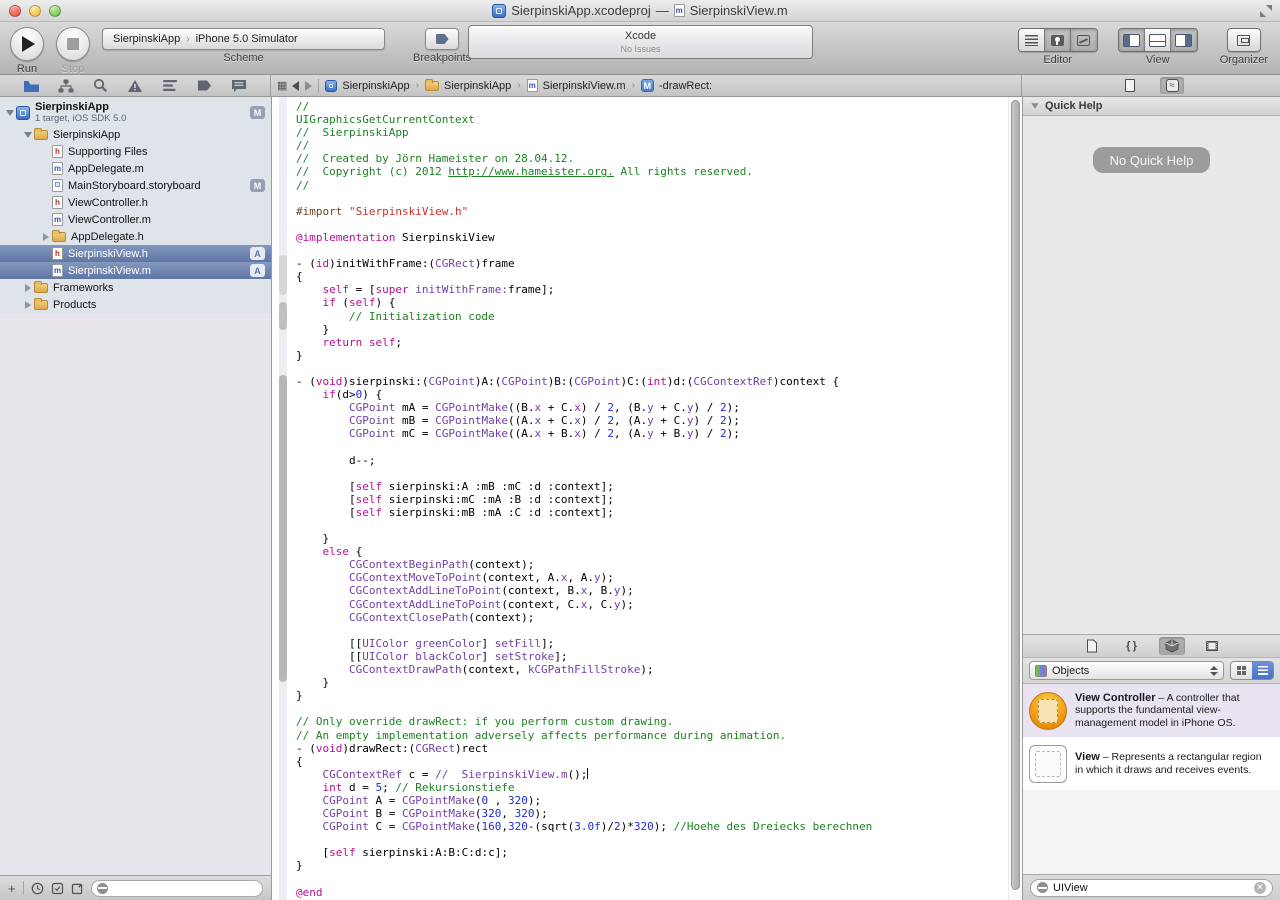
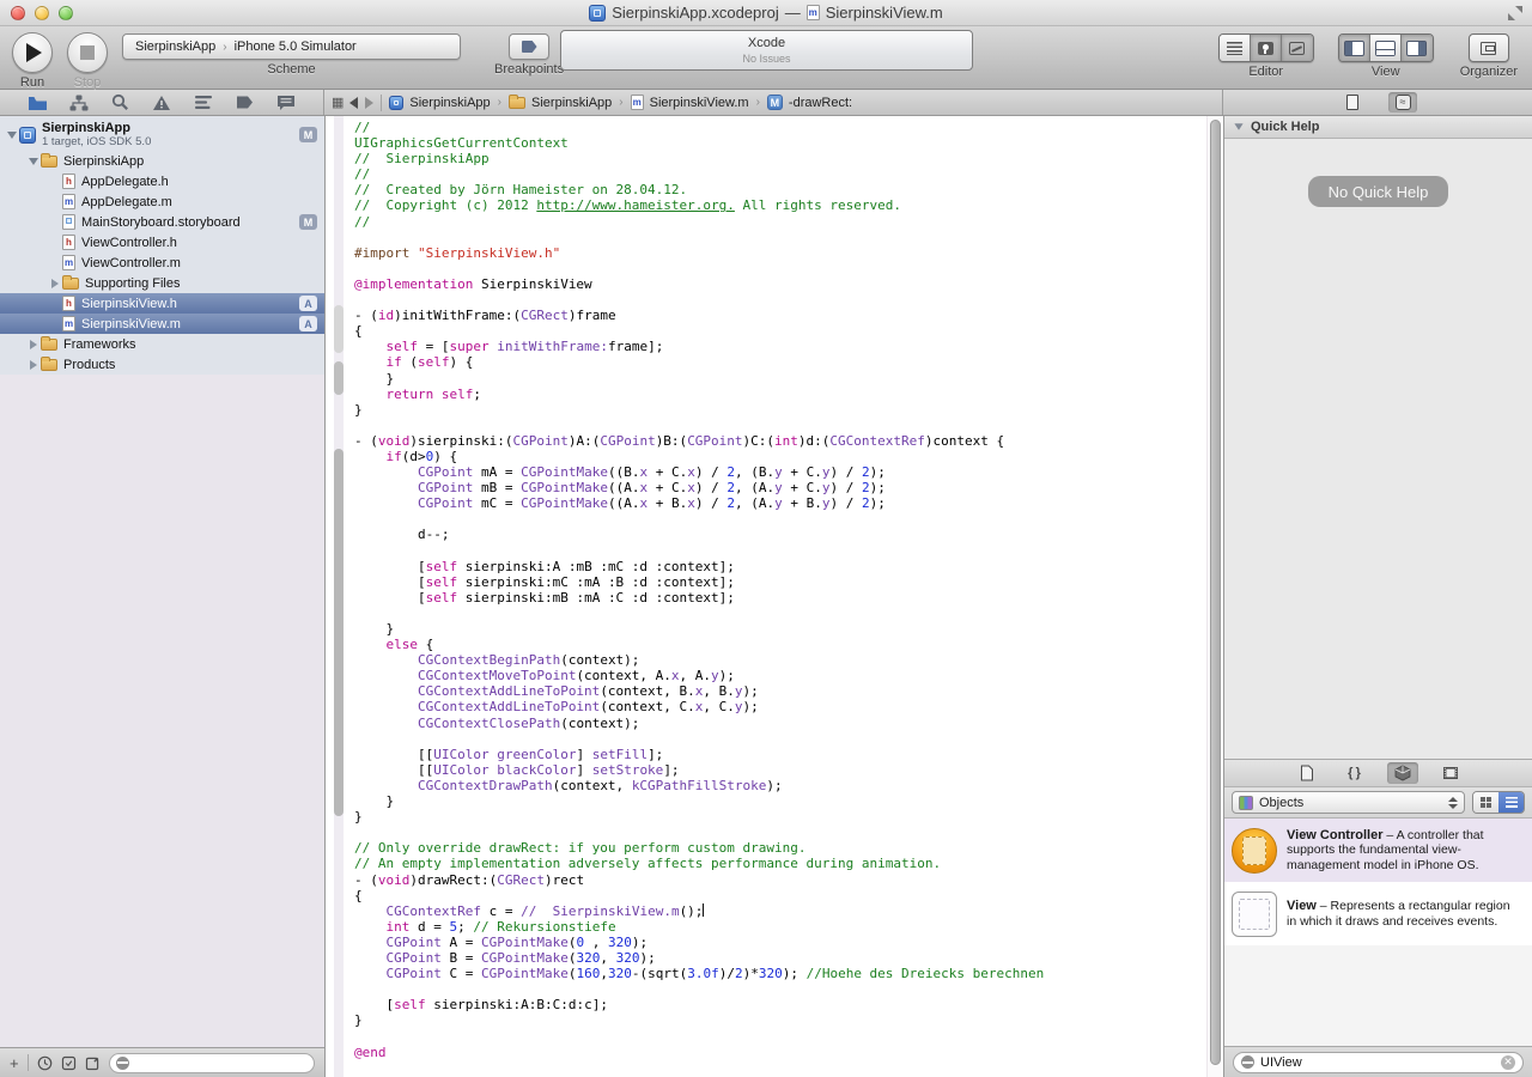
  SierpinskiApp.xcodeproj
  —
  m
  SierpinskiView.m
  Run
  Stop
  SierpinskiApp
  ›
  iPhone 5.0 Simulator
  Scheme
  Breakpoints
  Xcode
  No Issues
  Editor
  View
  Organizer
  ▦
  SierpinskiApp
  ›
  SierpinskiApp
  ›
  m
  SierpinskiView.m
  ›
  M
  -drawRect:
  ≈
  SierpinskiApp
  1 target, iOS SDK 5.0
  M
  SierpinskiApp
  h
- Supporting Files
+ AppDelegate.h
  m
  AppDelegate.m
  MainStoryboard.storyboard
  M
  h
  ViewController.h
  m
  ViewController.m
- AppDelegate.h
+ Supporting Files
  h
  SierpinskiView.h
  A
  m
  SierpinskiView.m
  A
  Frameworks
  Products
  +
  //
  UIGraphicsGetCurrentContext
  // SierpinskiApp
  //
  // Created by Jörn Hameister on 28.04.12.
  // Copyright (c) 2012 http://www.hameister.org. All rights reserved.
  //
  #import "SierpinskiView.h"
  @implementation SierpinskiView
  - (id)initWithFrame:(CGRect)frame
  {
  self = [super initWithFrame:frame];
  if (self) {
- // Initialization code
  }
  return self;
  }
  - (void)sierpinski:(CGPoint)A:(CGPoint)B:(CGPoint)C:(int)d:(CGContextRef)context {
  if(d>0) {
  CGPoint mA = CGPointMake((B.x + C.x) / 2, (B.y + C.y) / 2);
  CGPoint mB = CGPointMake((A.x + C.x) / 2, (A.y + C.y) / 2);
  CGPoint mC = CGPointMake((A.x + B.x) / 2, (A.y + B.y) / 2);
  d--;
  [self sierpinski:A :mB :mC :d :context];
  [self sierpinski:mC :mA :B :d :context];
  [self sierpinski:mB :mA :C :d :context];
  }
  else {
  CGContextBeginPath(context);
  CGContextMoveToPoint(context, A.x, A.y);
  CGContextAddLineToPoint(context, B.x, B.y);
  CGContextAddLineToPoint(context, C.x, C.y);
  CGContextClosePath(context);
  [[UIColor greenColor] setFill];
  [[UIColor blackColor] setStroke];
  CGContextDrawPath(context, kCGPathFillStroke);
  }
  }
  // Only override drawRect: if you perform custom drawing.
  // An empty implementation adversely affects performance during animation.
  - (void)drawRect:(CGRect)rect
  {
  CGContextRef c = // SierpinskiView.m();
  int d = 5; // Rekursionstiefe
  CGPoint A = CGPointMake(0 , 320);
  CGPoint B = CGPointMake(320, 320);
  CGPoint C = CGPointMake(160,320-(sqrt(3.0f)/2)*320); //Hoehe des Dreiecks berechnen
  [self sierpinski:A:B:C:d:c];
  }
  @end
  Quick Help
  No Quick Help
  { }
  Objects
  View Controller – A controller that supports the fundamental view-management model in iPhone OS.
  View – Represents a rectangular region in which it draws and receives events.
  UIView
  ✕
